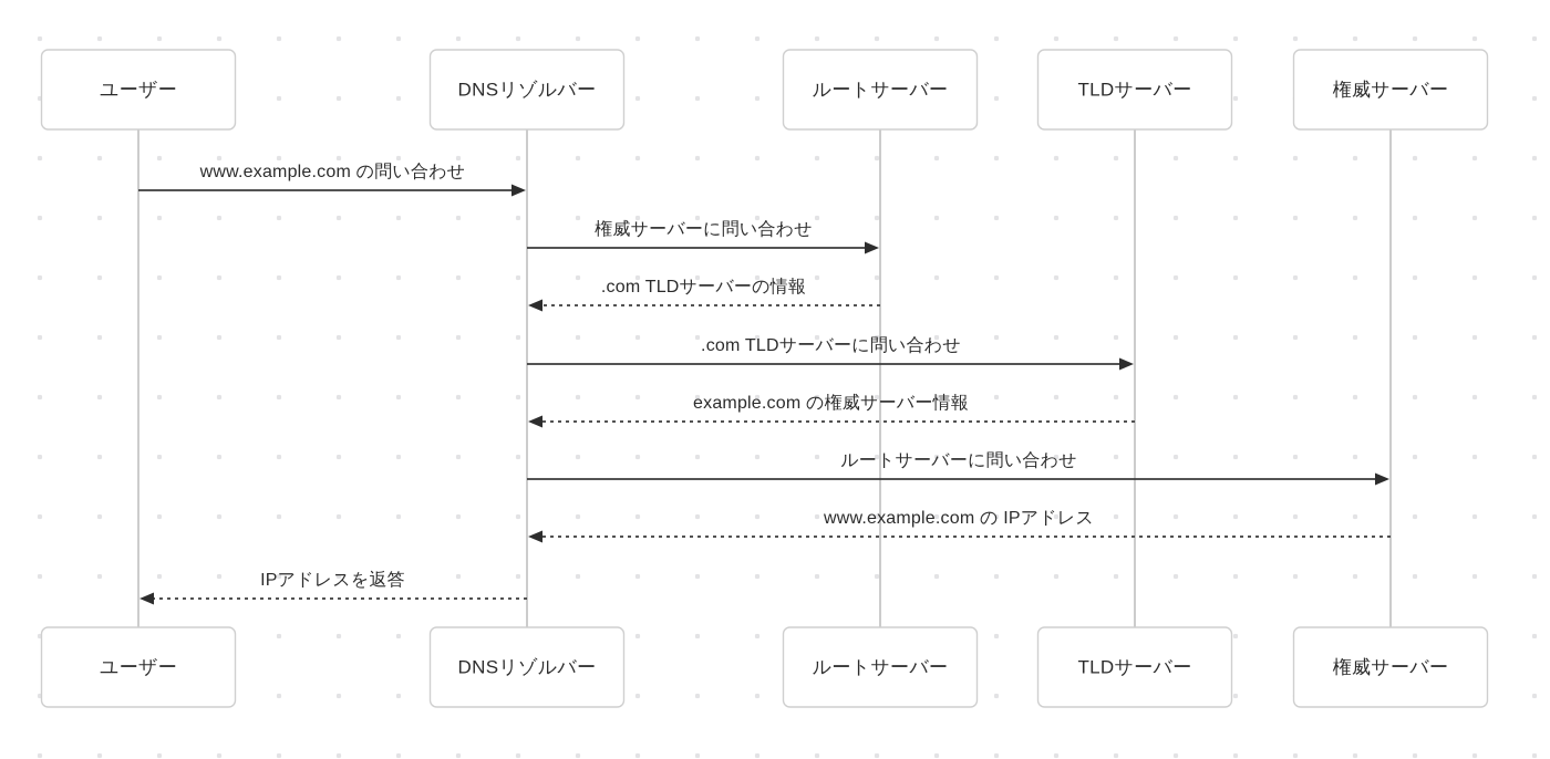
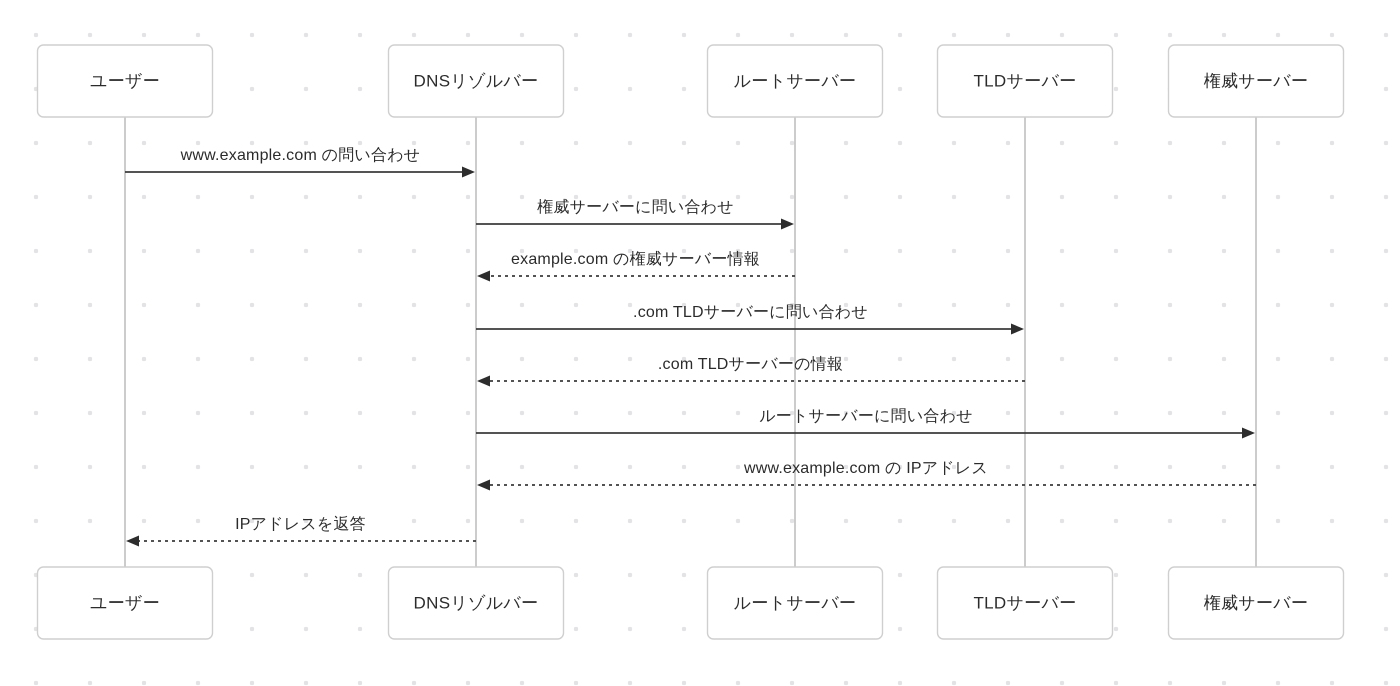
  www.example.com の問い合わせ
  権威サーバーに問い合わせ
- .com TLDサーバーの情報
+ example.com の権威サーバー情報
  .com TLDサーバーに問い合わせ
- example.com の権威サーバー情報
+ .com TLDサーバーの情報
  ルートサーバーに問い合わせ
  www.example.com の IPアドレス
  IPアドレスを返答
  ユーザー
  DNSリゾルバー
  ルートサーバー
  TLDサーバー
  権威サーバー
  ユーザー
  DNSリゾルバー
  ルートサーバー
  TLDサーバー
  権威サーバー
